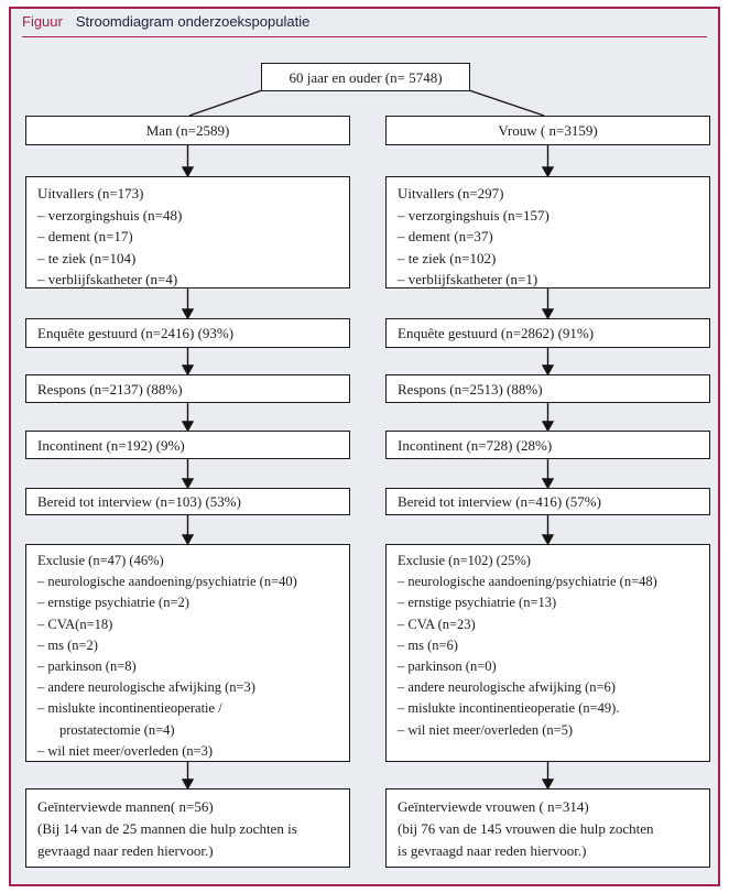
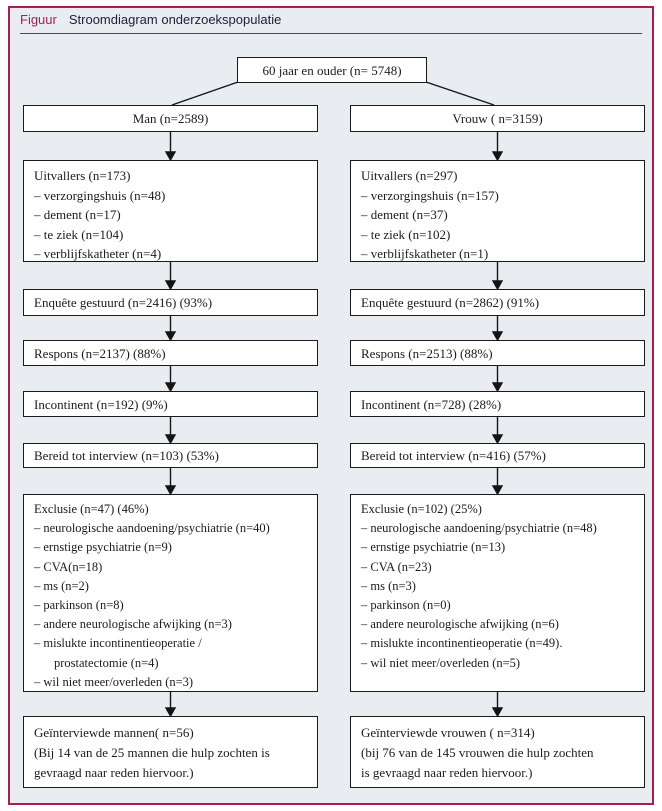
  Figuur Stroomdiagram onderzoekspopulatie
  60 jaar en ouder (n= 5748)
  Man (n=2589)
  Uitvallers (n=173)
  – verzorgingshuis (n=48)
  – dement (n=17)
  – te ziek (n=104)
  – verblijfskatheter (n=4)
  Enquête gestuurd (n=2416) (93%)
  Respons (n=2137) (88%)
  Incontinent (n=192) (9%)
  Bereid tot interview (n=103) (53%)
  Exclusie (n=47) (46%)
  – neurologische aandoening/psychiatrie (n=40)
- – ernstige psychiatrie (n=2)
+ – ernstige psychiatrie (n=9)
  – CVA(n=18)
  – ms (n=2)
  – parkinson (n=8)
  – andere neurologische afwijking (n=3)
  – mislukte incontinentieoperatie /
  prostatectomie (n=4)
  – wil niet meer/overleden (n=3)
  Geïnterviewde mannen( n=56)
  (Bij 14 van de 25 mannen die hulp zochten is
  gevraagd naar reden hiervoor.)
  Vrouw ( n=3159)
  Uitvallers (n=297)
  – verzorgingshuis (n=157)
  – dement (n=37)
  – te ziek (n=102)
  – verblijfskatheter (n=1)
  Enquête gestuurd (n=2862) (91%)
  Respons (n=2513) (88%)
  Incontinent (n=728) (28%)
  Bereid tot interview (n=416) (57%)
  Exclusie (n=102) (25%)
  – neurologische aandoening/psychiatrie (n=48)
  – ernstige psychiatrie (n=13)
  – CVA (n=23)
- – ms (n=6)
+ – ms (n=3)
  – parkinson (n=0)
  – andere neurologische afwijking (n=6)
  – mislukte incontinentieoperatie (n=49).
  – wil niet meer/overleden (n=5)
  Geïnterviewde vrouwen ( n=314)
  (bij 76 van de 145 vrouwen die hulp zochten
  is gevraagd naar reden hiervoor.)
